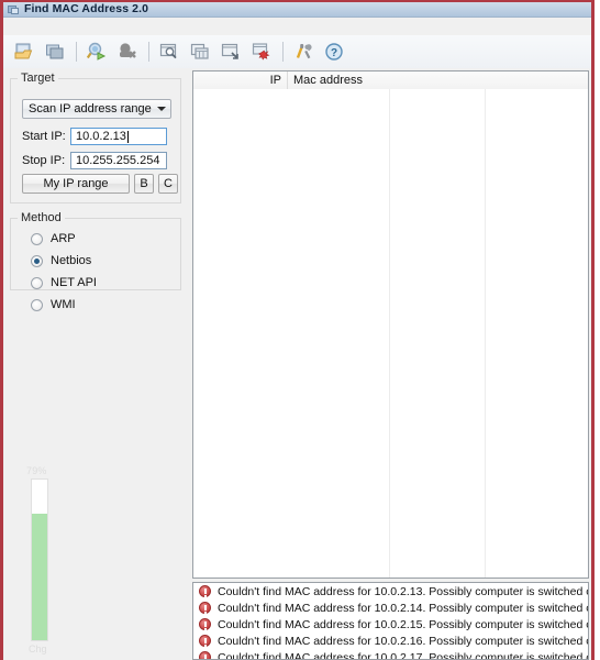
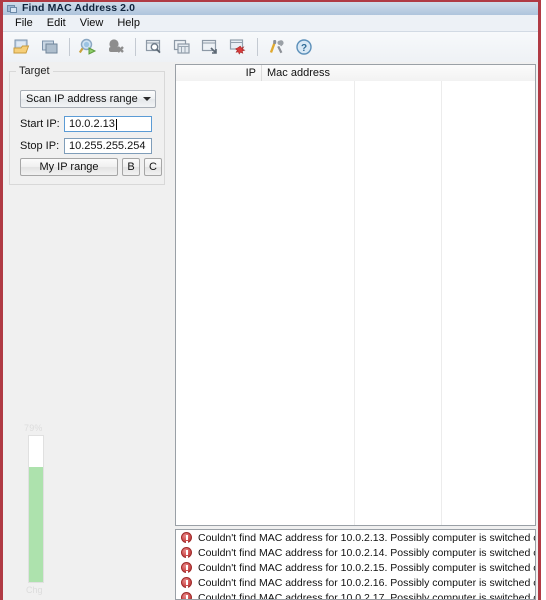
  Find MAC Address 2.0
+ File
+ Edit
+ View
+ Help
  ?
  Target
  Scan IP address range
  Start IP:
  10.0.2.13
  Stop IP:
  10.255.255.254
  My IP range
  B
  C
- Method
- ARP
- Netbios
- NET API
- WMI
  IP
  Mac address
  Couldn't find MAC address for 10.0.2.13. Possibly computer is switched
  Couldn't find MAC address for 10.0.2.14. Possibly computer is switched
  Couldn't find MAC address for 10.0.2.15. Possibly computer is switched
  Couldn't find MAC address for 10.0.2.16. Possibly computer is switched
  Couldn't find MAC address for 10.0.2.17. Possibly computer is switched
